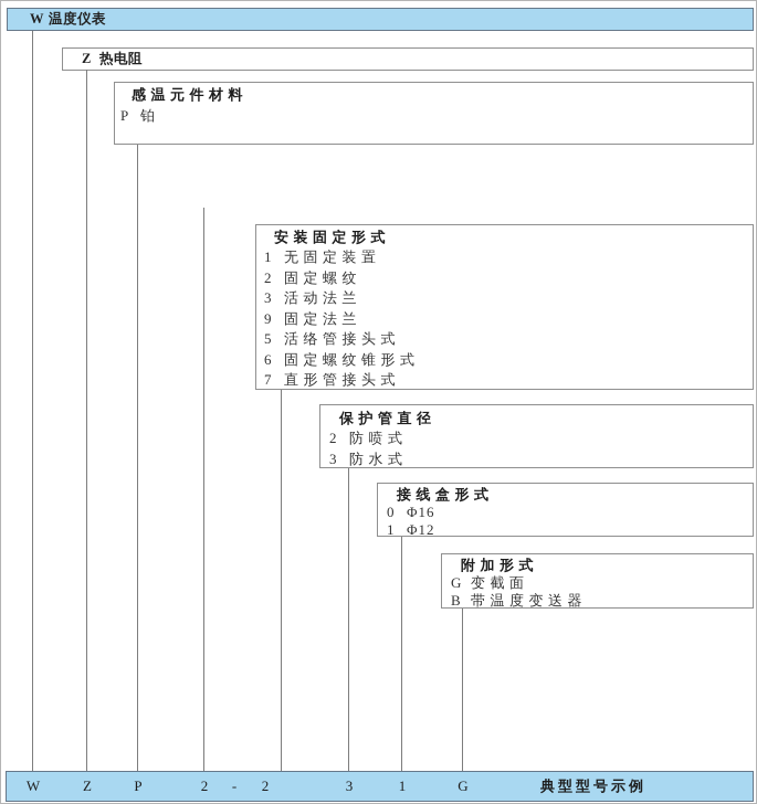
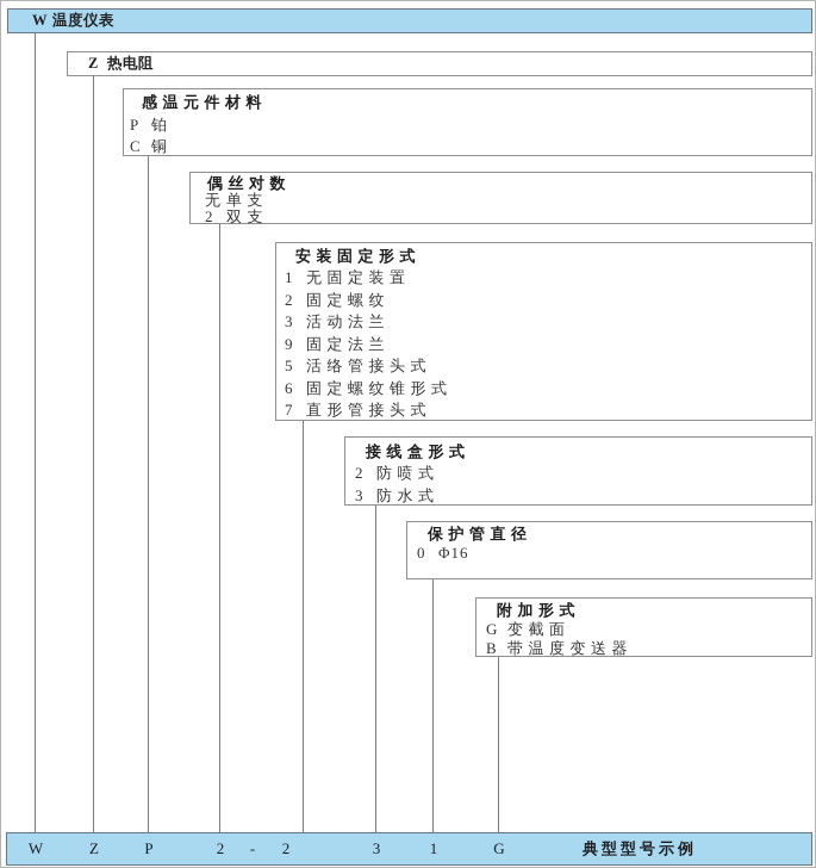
  W
  温度仪表
  Z
  热电阻
  感温元件材料
  P 铂
+ C 铜
+ 偶丝对数
+ 无 单支
+ 2 双支
  安装固定形式
  1 无固定装置
  2 固定螺纹
  3 活动法兰
  9 固定法兰
  5 活络管接头式
  6 固定螺纹锥形式
  7 直形管接头式
- 保护管直径
+ 接线盒形式
  2 防喷式
  3 防水式
- 接线盒形式
+ 保护管直径
  0 Φ16
- 1 Φ12
  附加形式
  G 变截面
  B 带温度变送器
  W
  Z
  P
  2
  -
  2
  3
  1
  G
  典型型号示例
